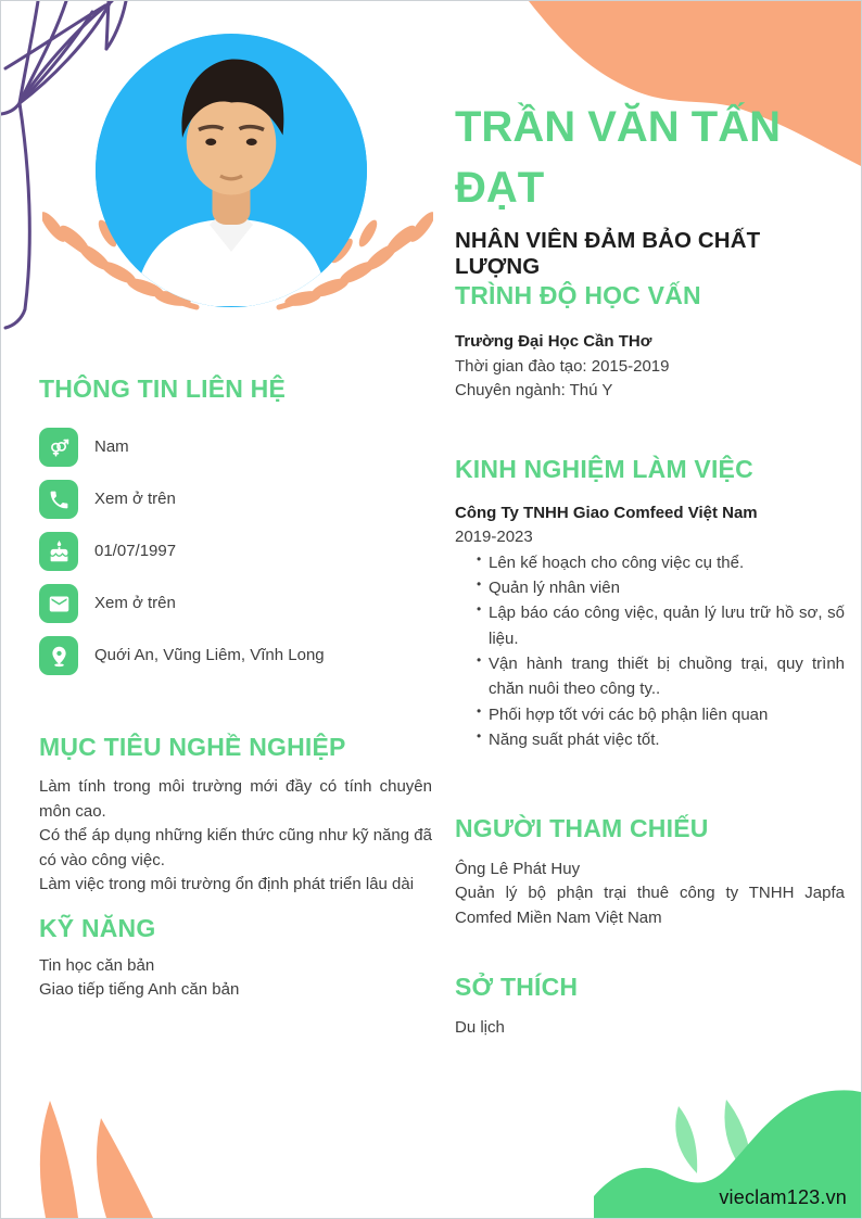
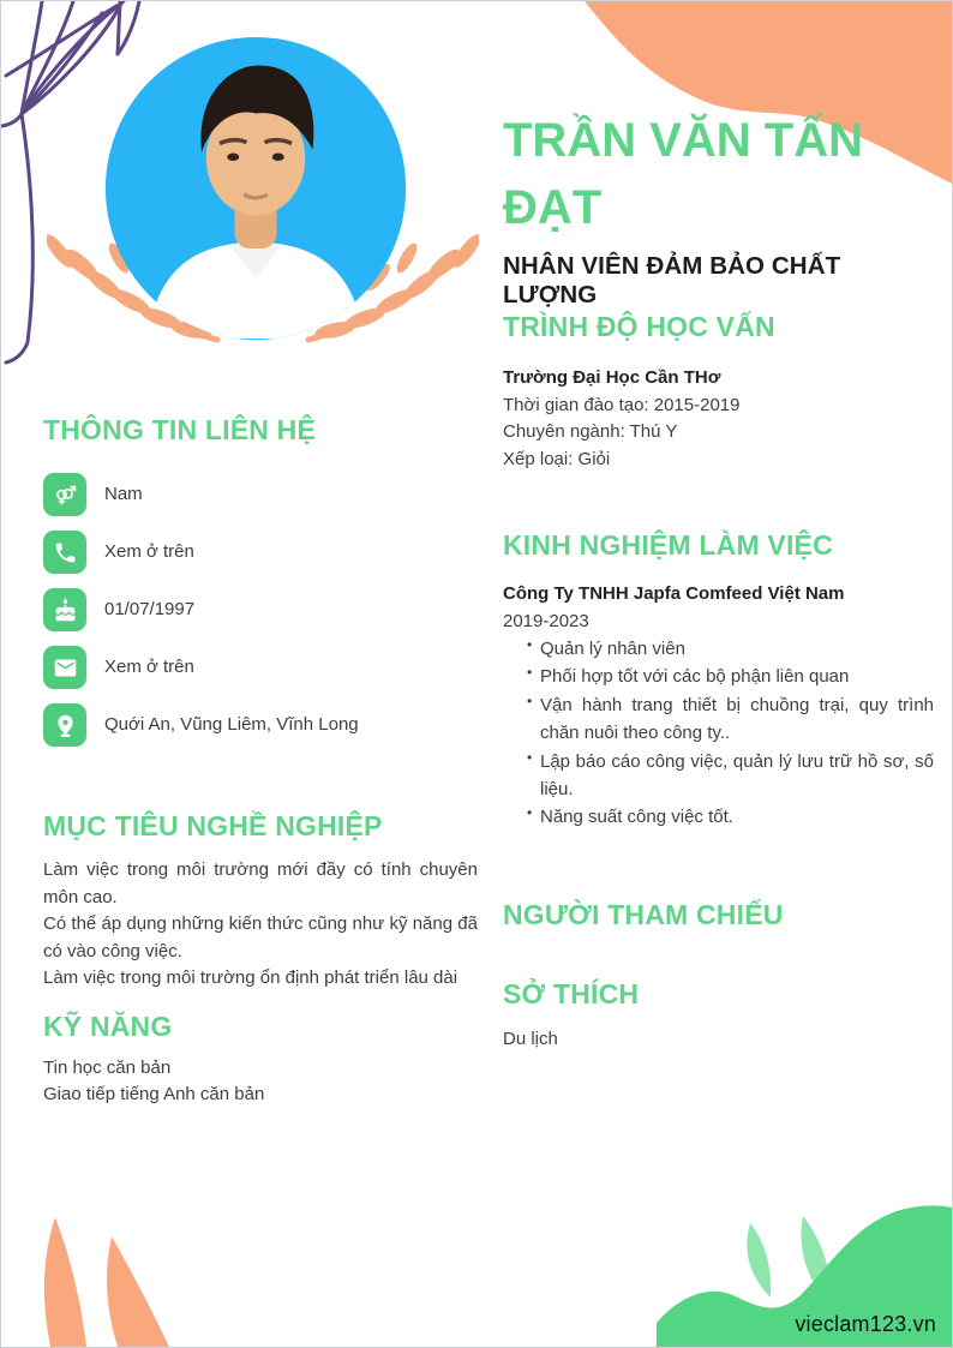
  TRẦN VĂN TẤN ĐẠT
  NHÂN VIÊN ĐẢM BẢO CHẤT LƯỢNG
  THÔNG TIN LIÊN HỆ
  Nam
  Xem ở trên
  01/07/1997
  Xem ở trên
  Quới An, Vũng Liêm, Vĩnh Long
  MỤC TIÊU NGHỀ NGHIỆP
- Làm tính trong môi trường mới đầy có tính chuyên môn cao.
+ Làm việc trong môi trường mới đầy có tính chuyên môn cao.
  Có thể áp dụng những kiến thức cũng như kỹ năng đã có vào công việc.
  Làm việc trong môi trường ổn định phát triển lâu dài
  KỸ NĂNG
  Tin học căn bản
  Giao tiếp tiếng Anh căn bản
  TRÌNH ĐỘ HỌC VẤN
  Trường Đại Học Cần THơ
  Thời gian đào tạo: 2015-2019
  Chuyên ngành: Thú Y
+ Xếp loại: Giỏi
  KINH NGHIỆM LÀM VIỆC
- Công Ty TNHH Giao Comfeed Việt Nam
+ Công Ty TNHH Japfa Comfeed Việt Nam
  2019-2023
- Lên kế hoạch cho công việc cụ thể.
  Quản lý nhân viên
- Lập báo cáo công việc, quản lý lưu trữ hồ sơ, số liệu.
+ Phối hợp tốt với các bộ phận liên quan
  Vận hành trang thiết bị chuồng trại, quy trình chăn nuôi theo công ty..
- Phối hợp tốt với các bộ phận liên quan
+ Lập báo cáo công việc, quản lý lưu trữ hồ sơ, số liệu.
- Năng suất phát việc tốt.
+ Năng suất công việc tốt.
  NGƯỜI THAM CHIẾU
- Ông Lê Phát Huy
- Quản lý bộ phận trại thuê công ty TNHH Japfa Comfed Miền Nam Việt Nam
  SỞ THÍCH
  Du lịch
  vieclam123.vn
